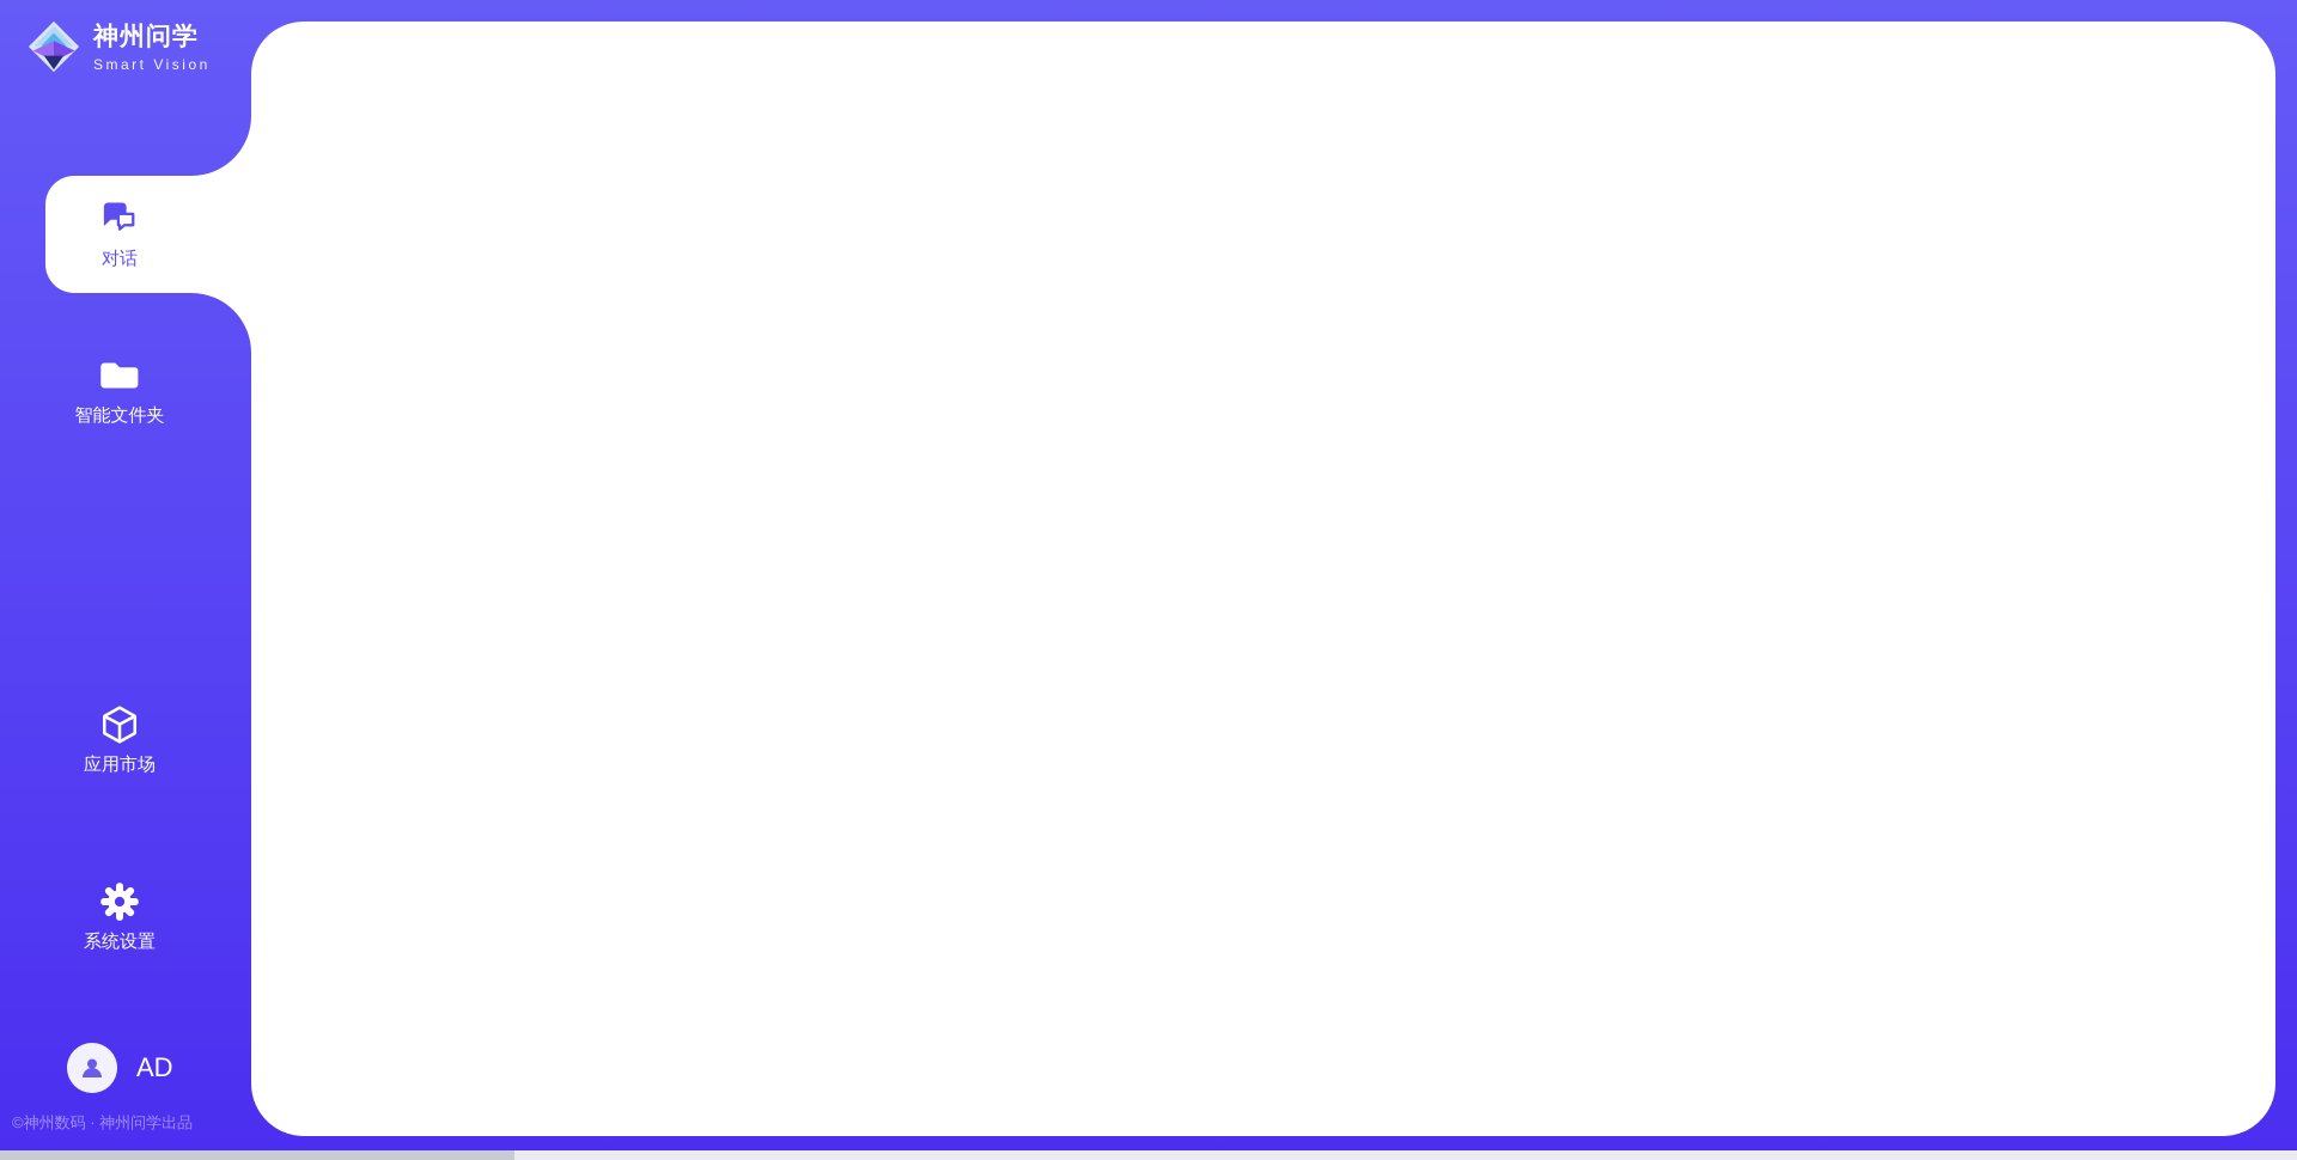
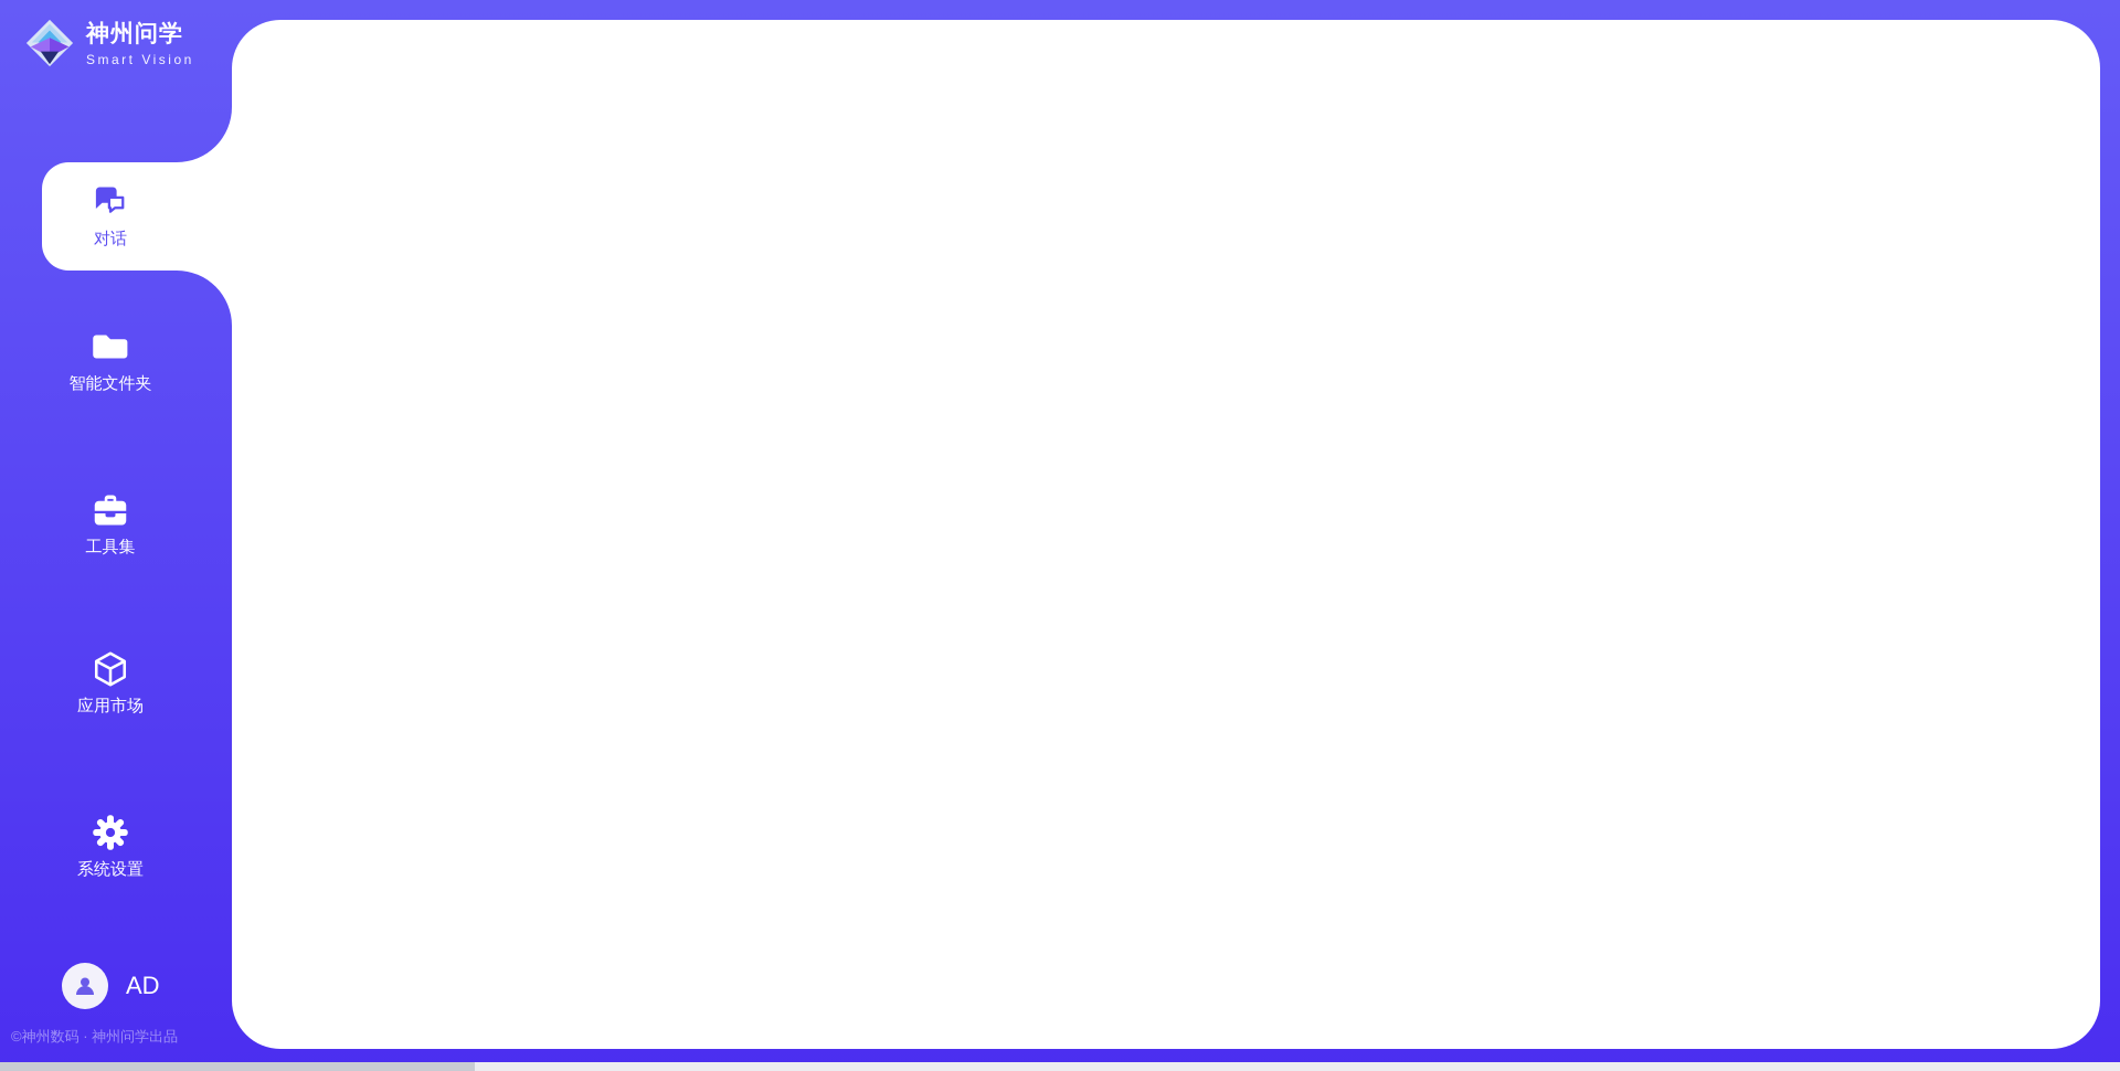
  对话
  神州问学
  Smart Vision
  智能文件夹
+ 工具集
  应用市场
  系统设置
  AD
  ©神州数码 · 神州问学出品
